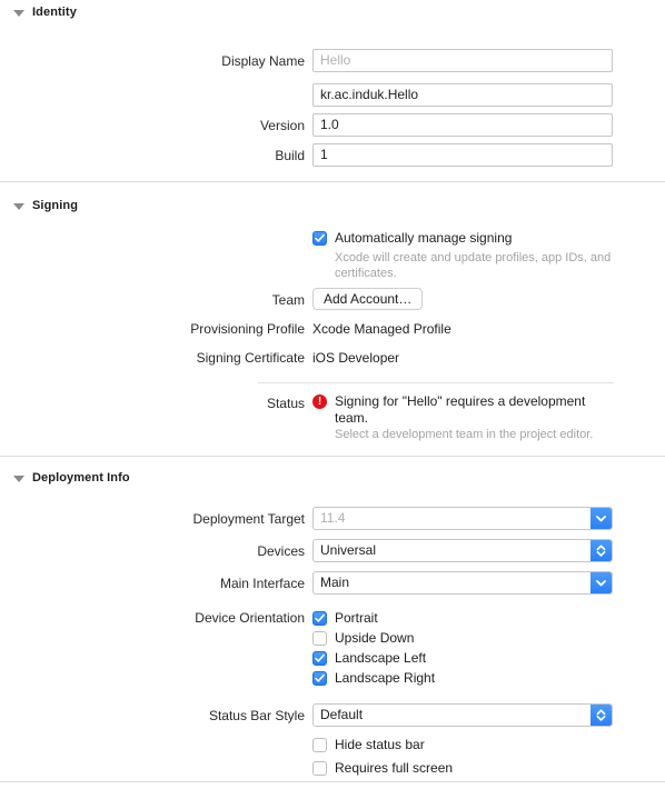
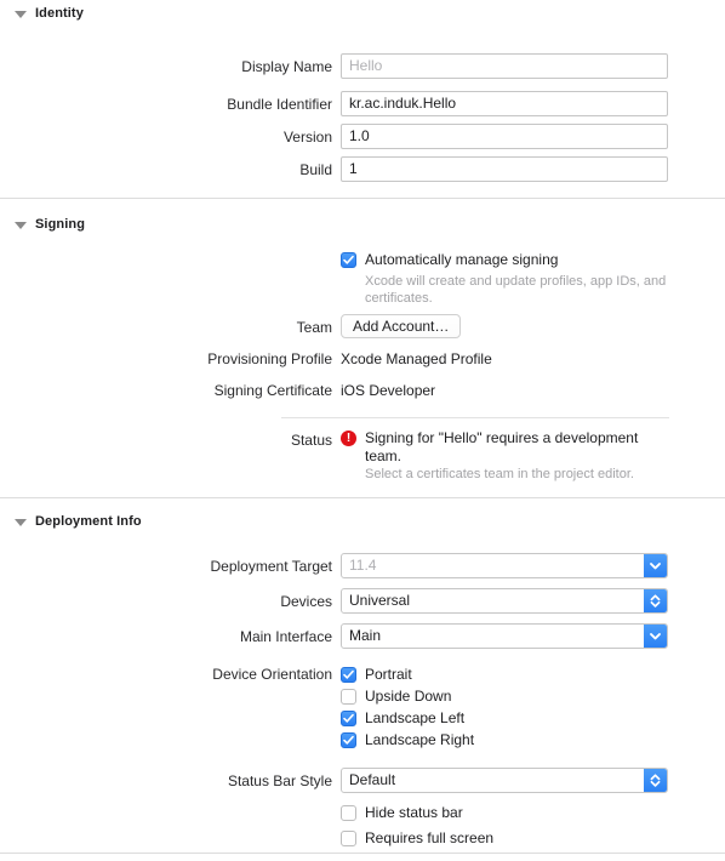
  Identity
  Display Name
  Hello
+ Bundle Identifier
  kr.ac.induk.Hello
  Version
  1.0
  Build
  1
  Signing
  Automatically manage signing
  Xcode will create and update profiles, app IDs, and certificates.
  Team
  Add Account…
  Provisioning Profile
  Xcode Managed Profile
  Signing Certificate
  iOS Developer
  Status
  !
  Signing for "Hello" requires a development team.
- Select a development team in the project editor.
+ Select a certificates team in the project editor.
  Deployment Info
  Deployment Target
  11.4
  Devices
  Universal
  Main Interface
  Main
  Device Orientation
  Portrait
  Upside Down
  Landscape Left
  Landscape Right
  Status Bar Style
  Default
  Hide status bar
  Requires full screen
